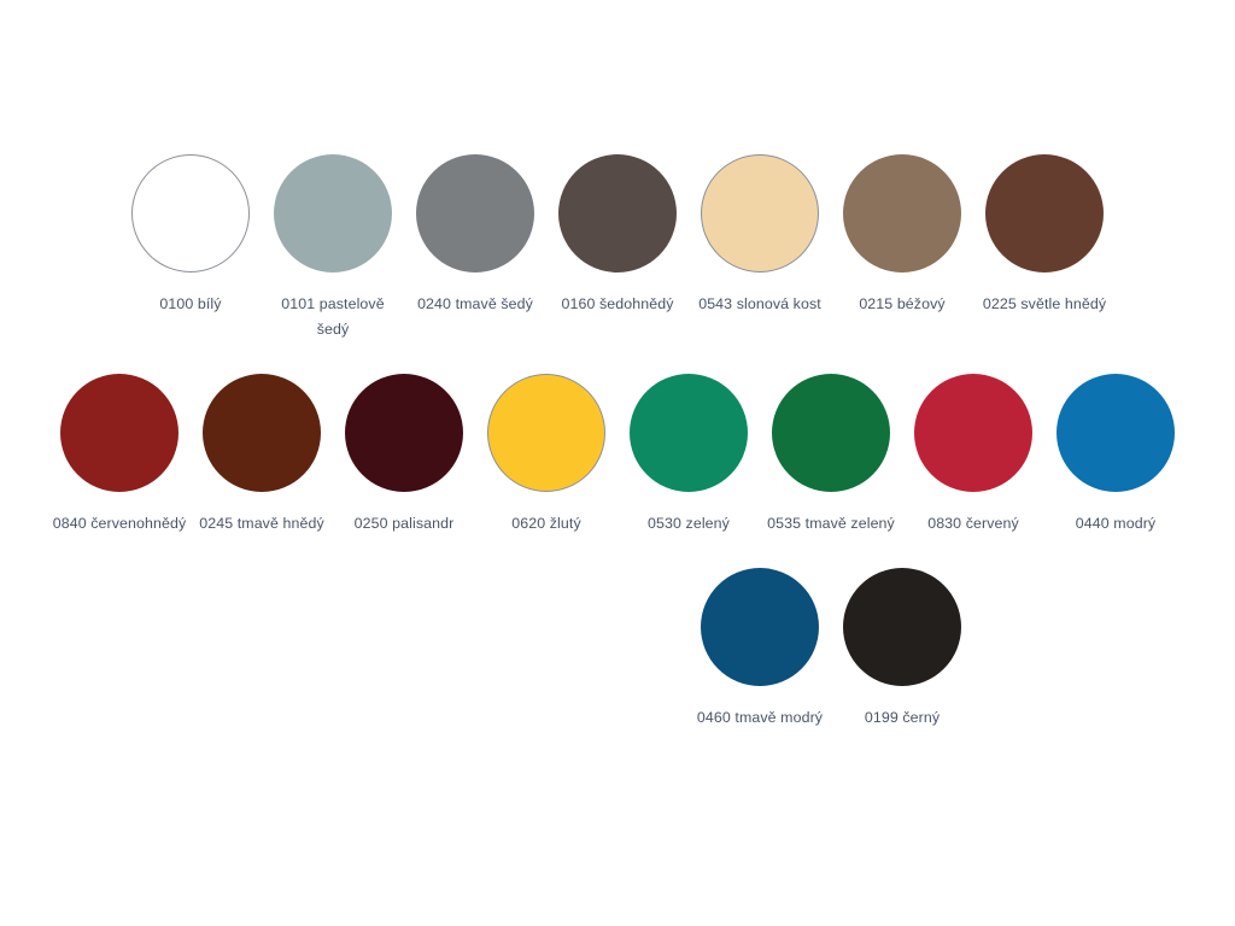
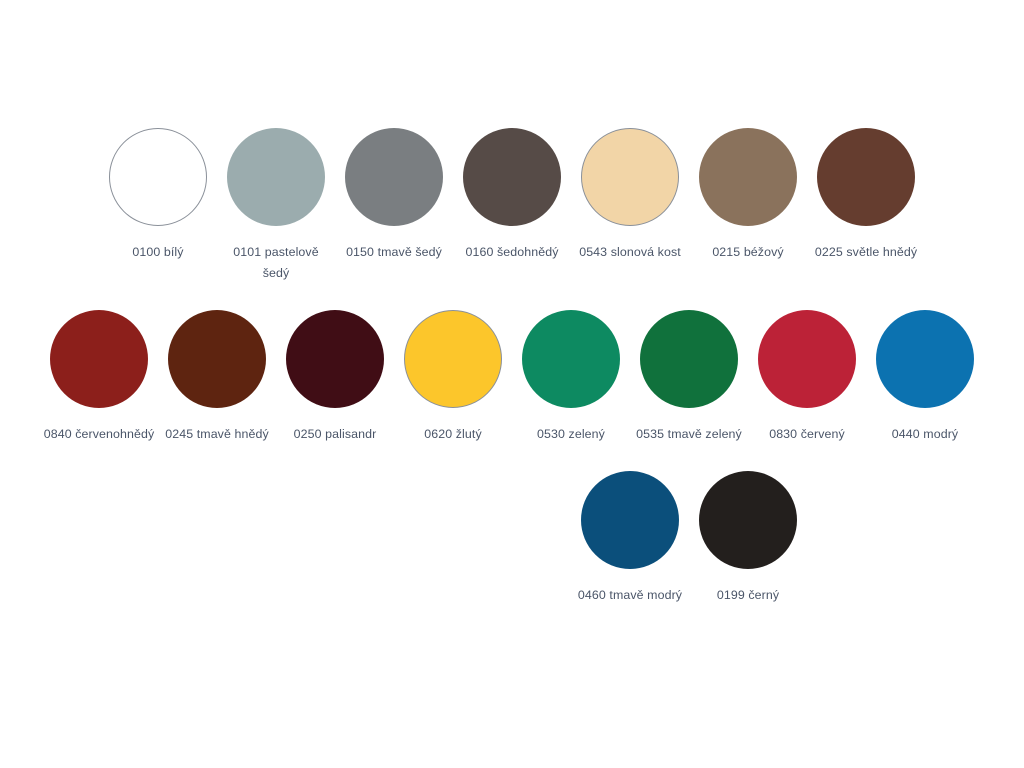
  0100 bílý
  0101 pastelově šedý
- 0240 tmavě šedý
+ 0150 tmavě šedý
  0160 šedohnědý
  0543 slonová kost
  0215 béžový
  0225 světle hnědý
  0840 červenohnědý
  0245 tmavě hnědý
  0250 palisandr
  0620 žlutý
  0530 zelený
  0535 tmavě zelený
  0830 červený
  0440 modrý
  0460 tmavě modrý
  0199 černý
